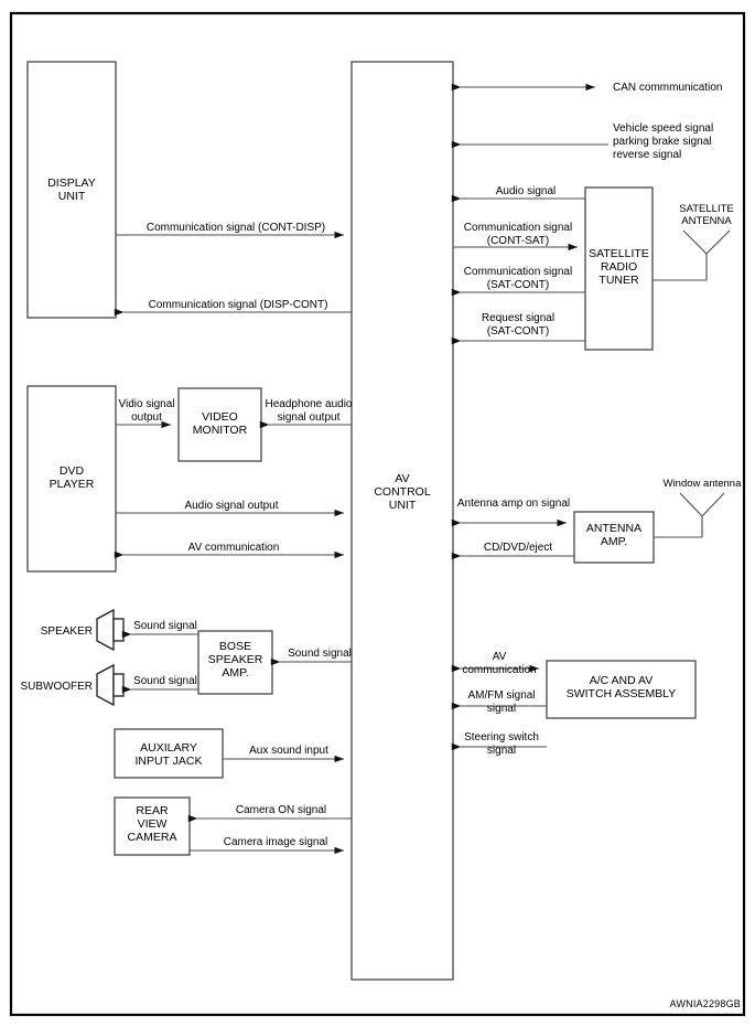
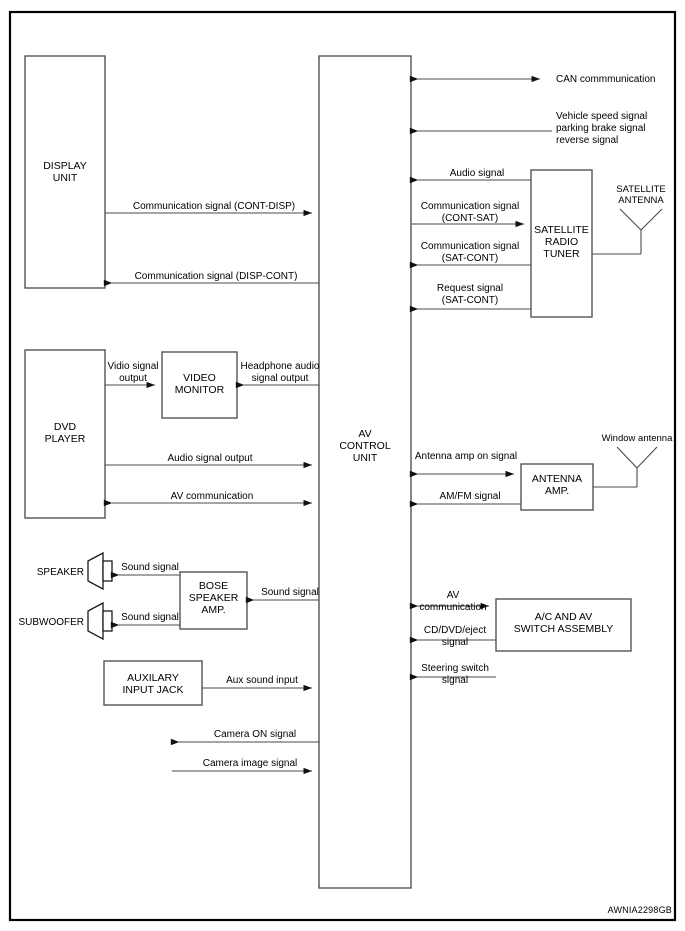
  DISPLAY
  UNIT
  DVD
  PLAYER
  VIDEO
  MONITOR
  BOSE
  SPEAKER
  AMP.
  AUXILARY
  INPUT JACK
- REAR
- VIEW
- CAMERA
  AV
  CONTROL
  UNIT
  SATELLITE
  RADIO
  TUNER
  ANTENNA
  AMP.
  A/C AND AV
  SWITCH ASSEMBLY
  SPEAKER
  SUBWOOFER
  SATELLITE
  ANTENNA
  Window antenna
  CAN commmunication
  Vehicle speed signal
  parking brake signal
  reverse signal
  Audio signal
  Communication signal
  (CONT-SAT)
  Communication signal
  (SAT-CONT)
  Request signal
  (SAT-CONT)
  Communication signal (CONT-DISP)
  Communication signal (DISP-CONT)
  Vidio signal
  output
  Headphone audio
  signal output
  Audio signal output
  AV communication
  Antenna amp on signal
- CD/DVD/eject
+ AM/FM signal
  Sound signal
  Sound signal
  Sound signal
  AV
  communication
- AM/FM signal
+ CD/DVD/eject
  signal
  Steering switch
  signal
  Aux sound input
  Camera ON signal
  Camera image signal
  AWNIA2298GB
